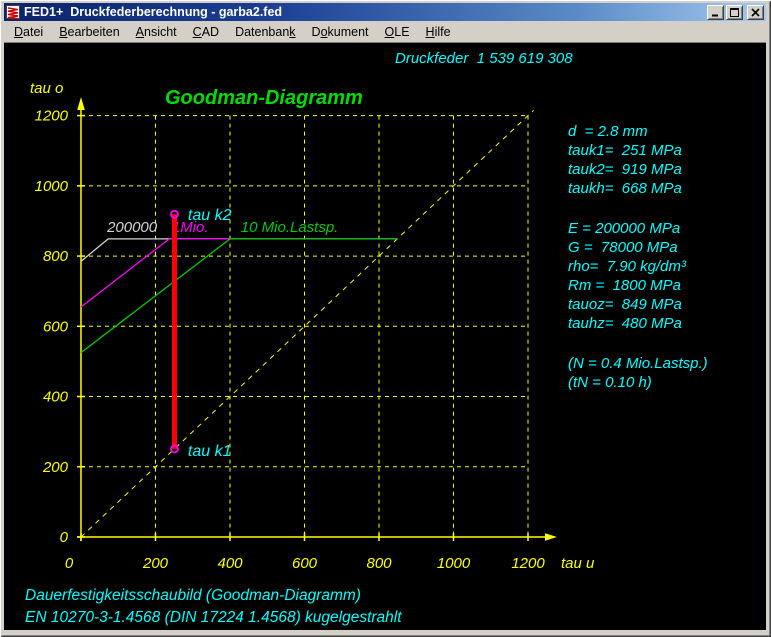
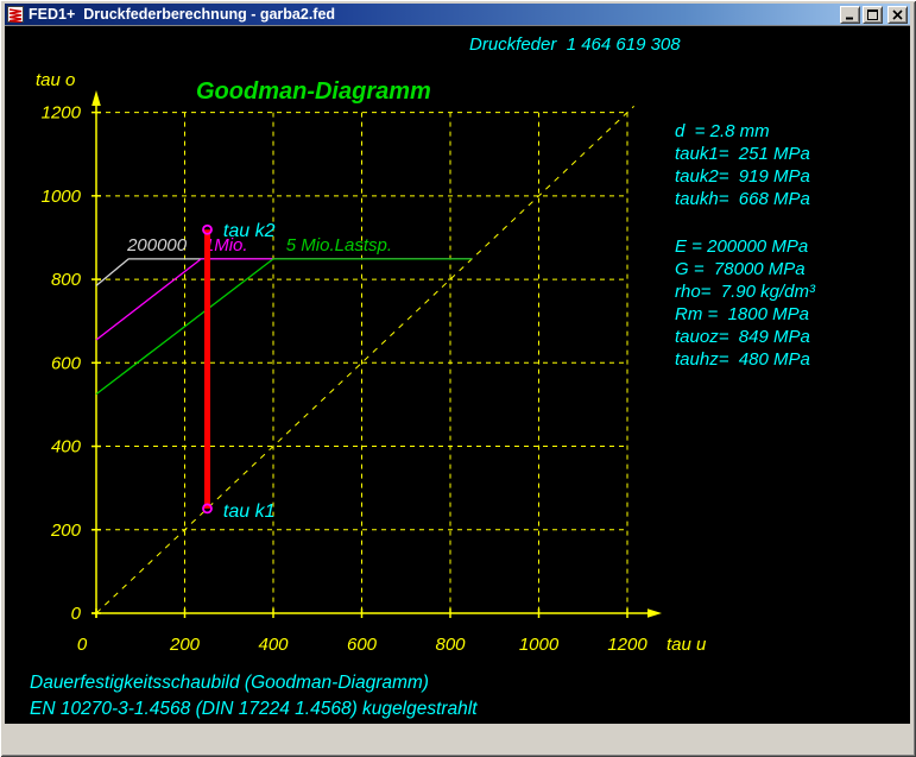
  FED1+ Druckfederberechnung - garba2.fed
- Datei
- Bearbeiten
- Ansicht
- CAD
- Datenbank
- Dokument
- OLE
- Hilfe
  0
  200
  400
  600
  800
  1000
  1200
  0
  200
  400
  600
  800
  1000
  1200
  tau o
  tau u
  200000
  Mio.
- 10 Mio.Lastsp.
+ 5 Mio.Lastsp.
  tau k1
  tau k2
  Goodman-Diagramm
- Druckfeder 1 539 619 308
+ Druckfeder 1 464 619 308
  d = 2.8 mm
  tauk1= 251 MPa
  tauk2= 919 MPa
  taukh= 668 MPa
  E = 200000 MPa
  G = 78000 MPa
  rho= 7.90 kg/dm³
  Rm = 1800 MPa
  tauoz= 849 MPa
  tauhz= 480 MPa
- (N = 0.4 Mio.Lastsp.)
- (tN = 0.10 h)
  Dauerfestigkeitsschaubild (Goodman-Diagramm)
  EN 10270-3-1.4568 (DIN 17224 1.4568) kugelgestrahlt
